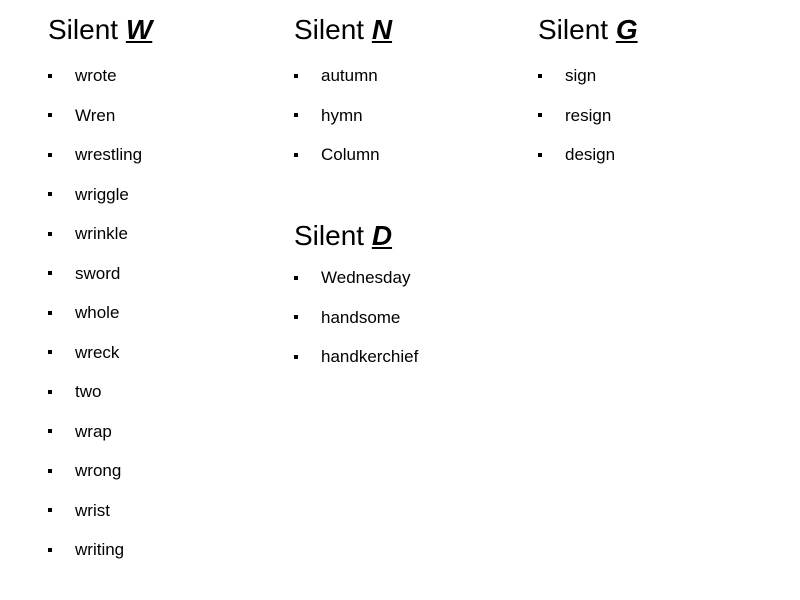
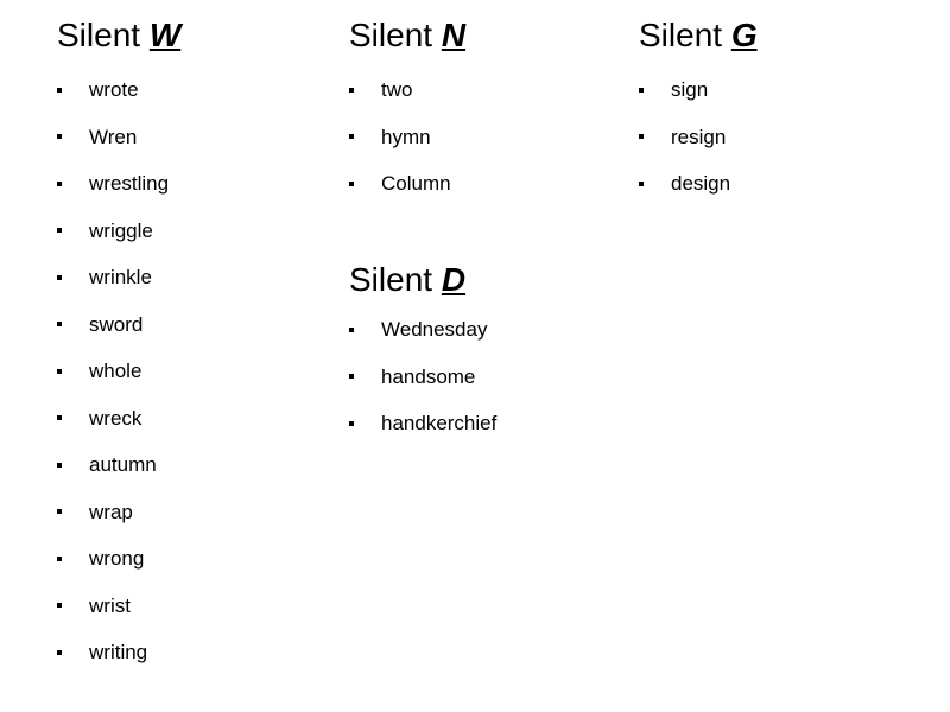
  Silent W
  wrote
  Wren
  wrestling
  wriggle
  wrinkle
  sword
  whole
  wreck
- two
+ autumn
  wrap
  wrong
  wrist
  writing
  Silent N
- autumn
+ two
  hymn
  Column
  Silent D
  Wednesday
  handsome
  handkerchief
  Silent G
  sign
  resign
  design
